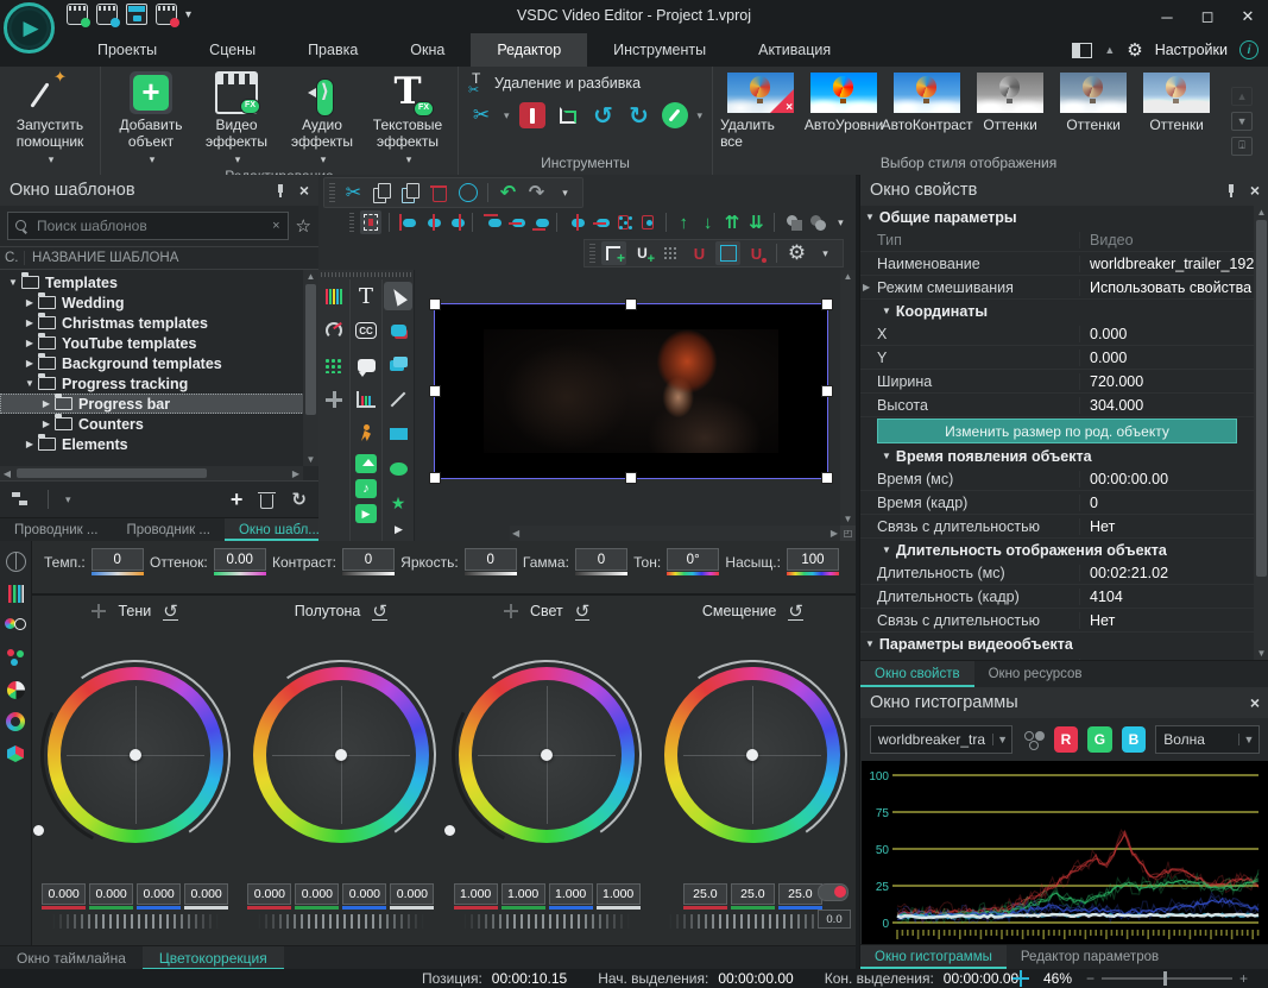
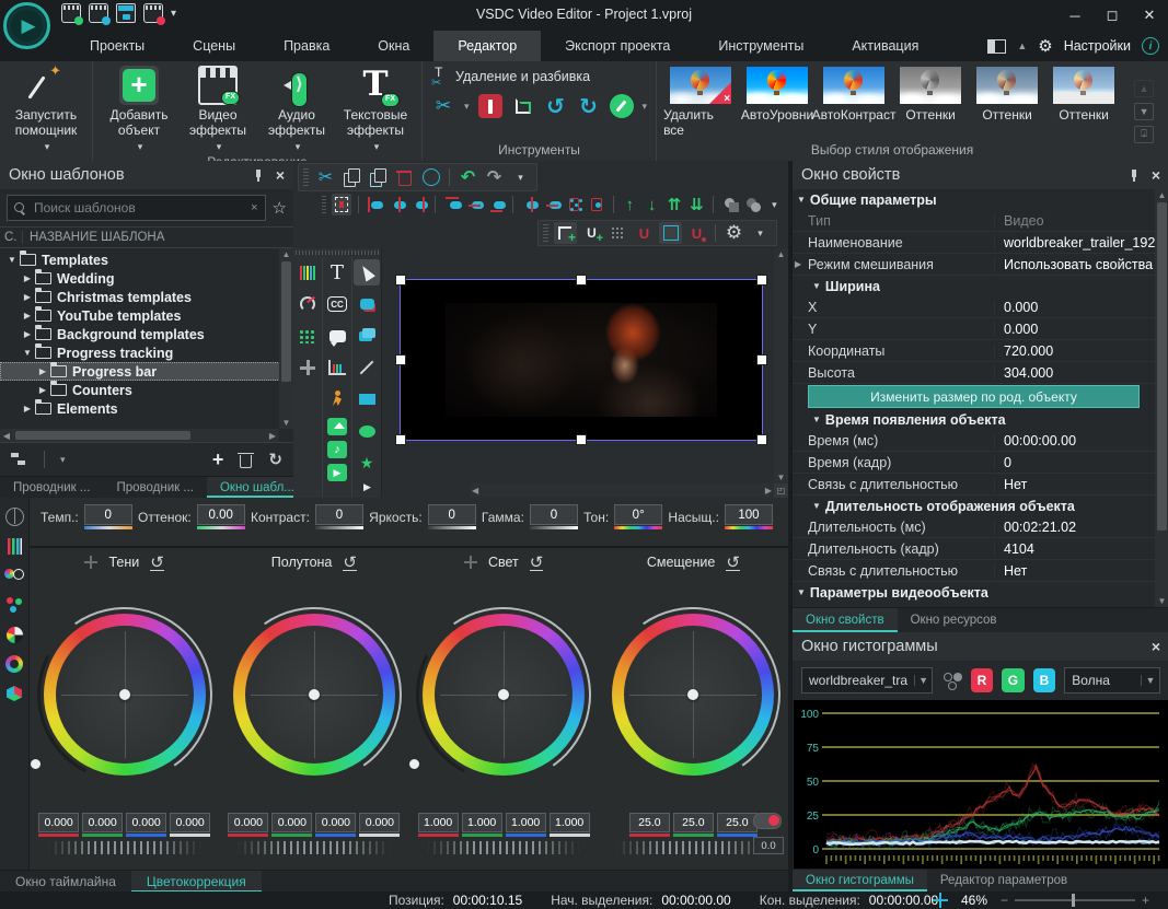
  ▾
  VSDC Video Editor - Project 1.vproj
  ─
  ◻
  ✕
  Проекты
  Сцены
  Правка
  Окна
  Редактор
+ Экспорт проекта
  Инструменты
  Активация
  ▲
  ⚙
  Настройки
  i
  Запустить помощник
  Добавить объект
  Видео эффекты
  Аудио эффекты
  Текстовые эффекты
  Удаление и разбивка
  ▾
  ▾
  Инструменты
  ×
  Удалить все
  АвтоУровни
  АвтоКонтраст
  Оттенки
  Оттенки
  Оттенки
  Выбор стиля отображения
  ▲
  ▼
  ⍗
  Окно шаблонов
  ×
  Поиск шаблонов
  ×
  ☆
  С.
  НАЗВАНИЕ ШАБЛОНА
  ▲
  ▼
  ▼
  Templates
  ▶
  Wedding
  ▶
  Christmas templates
  ▶
  YouTube templates
  ▶
  Background templates
  ▼
  Progress tracking
  ▶
  Progress bar
  ▶
  Counters
  ▶
  Elements
  ◀
  ▶
  ▾
  +
  ↻
  Проводник ...
  Проводник ...
  Окно шабл..
  ▶
  ▲
  ▼
  ◀
  ▶
  ◰
  Окно свойств
  ×
  ▲
  ▼
  ▼
  Общие параметры
  Тип
  Видео
  Наименование
  worldbreaker_trailer_192
  ▶
  Режим смешивания
  Использовать свойства
  ▼
- Координаты
+ Ширина
  X
  0.000
  Y
  0.000
- Ширина
+ Координаты
  720.000
  Высота
  304.000
  Изменить размер по род. объекту
  ▼
  Время появления объекта
  Время (мс)
  00:00:00.00
  Время (кадр)
  0
  Связь с длительностью
  Нет
  ▼
  Длительность отображения объекта
  Длительность (мс)
  00:02:21.02
  Длительность (кадр)
  4104
  Связь с длительностью
  Нет
  ▼
  Параметры видеообъекта
  Окно свойств
  Окно ресурсов
  Окно гистограммы
  ×
  worldbreaker_tra
  ▼
  R
  G
  B
  Волна
  ▼
  100
  75
  50
  25
  0
  Окно гистограммы
  Редактор параметров
  Темп.:
  0
  Оттенок:
  0.00
  Контраст:
  0
  Яркость:
  0
  Гамма:
  0
  Тон:
  0°
  Насыщ.:
  100
  Тени
  ↺
  Полутона
  ↺
  Свет
  ↺
  Смещение
  ↺
  0.000
  0.000
  0.000
  0.000
  0.000
  0.000
  0.000
  0.000
  1.000
  1.000
  1.000
  1.000
  25.0
  25.0
  25.0
  0.0
  Окно таймлайна
  Цветокоррекция
  Позиция:
  00:00:10.15
  Нач. выделения:
  00:00:00.00
  Кон. выделения:
  00:00:00.0
  46%
  −
  +
